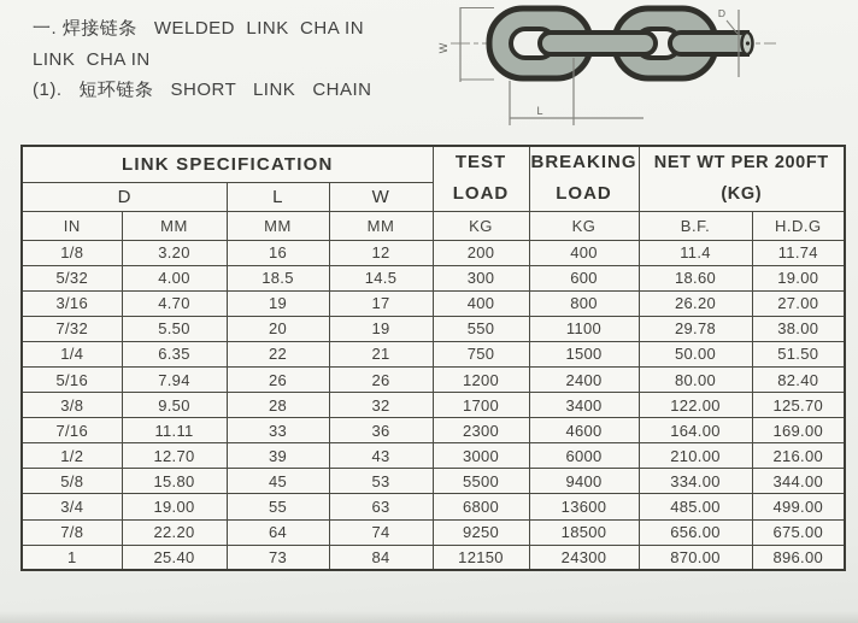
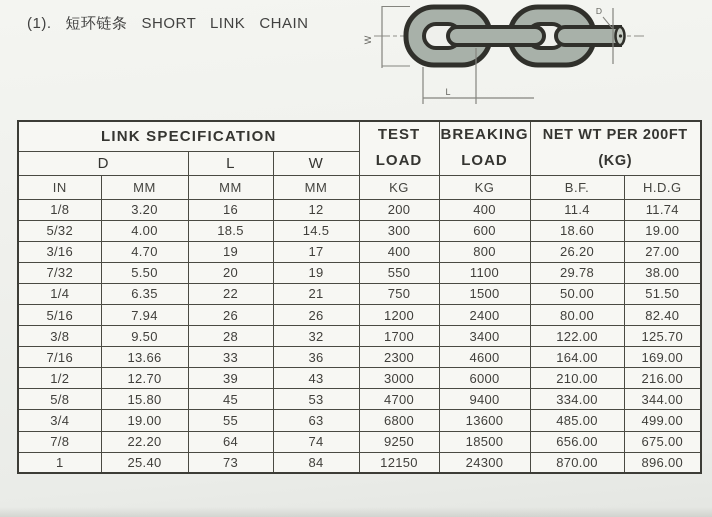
- 一. 焊接链条 WELDED LINK CHA IN
- LINK CHA IN
  (1). 短环链条 SHORT LINK CHAIN
  L
  D
  LINK SPECIFICATION	TEST LOAD	BREAKING LOAD	NET WT PER 200FT (KG)
  D	L	W
  IN	MM	MM	MM	KG	KG	B.F.	H.D.G
  1/8	3.20	16	12	200	400	11.4	11.74
  5/32	4.00	18.5	14.5	300	600	18.60	19.00
  3/16	4.70	19	17	400	800	26.20	27.00
  7/32	5.50	20	19	550	1100	29.78	38.00
  1/4	6.35	22	21	750	1500	50.00	51.50
  5/16	7.94	26	26	1200	2400	80.00	82.40
  3/8	9.50	28	32	1700	3400	122.00	125.70
- 7/16	11.11	33	36	2300	4600	164.00	169.00
+ 7/16	13.66	33	36	2300	4600	164.00	169.00
  1/2	12.70	39	43	3000	6000	210.00	216.00
- 5/8	15.80	45	53	5500	9400	334.00	344.00
+ 5/8	15.80	45	53	4700	9400	334.00	344.00
  3/4	19.00	55	63	6800	13600	485.00	499.00
  7/8	22.20	64	74	9250	18500	656.00	675.00
  1	25.40	73	84	12150	24300	870.00	896.00
